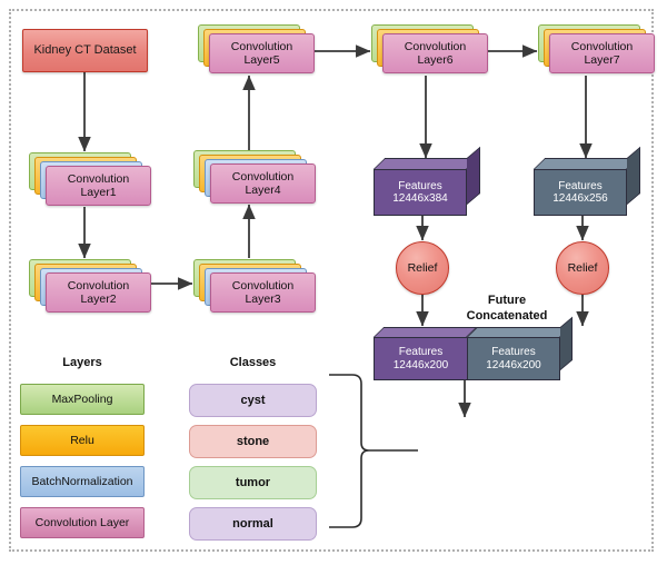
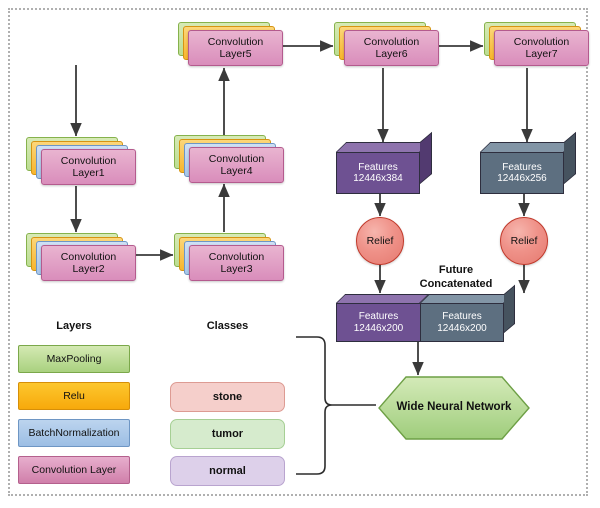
- Kidney CT Dataset
  Convolution
  Layer1
  Convolution
  Layer2
  Convolution
  Layer3
  Convolution
  Layer4
  Convolution
  Layer5
  Convolution
  Layer6
  Convolution
  Layer7
  Features
  12446x384
  Features
  12446x256
  Relief
  Relief
  Future
  Concatenated
  Features
  12446x200
  Features
  12446x200
+ Wide Neural Network
  Layers
  MaxPooling
  Relu
  BatchNormalization
  Convolution Layer
  Classes
- cyst
  stone
  tumor
  normal
